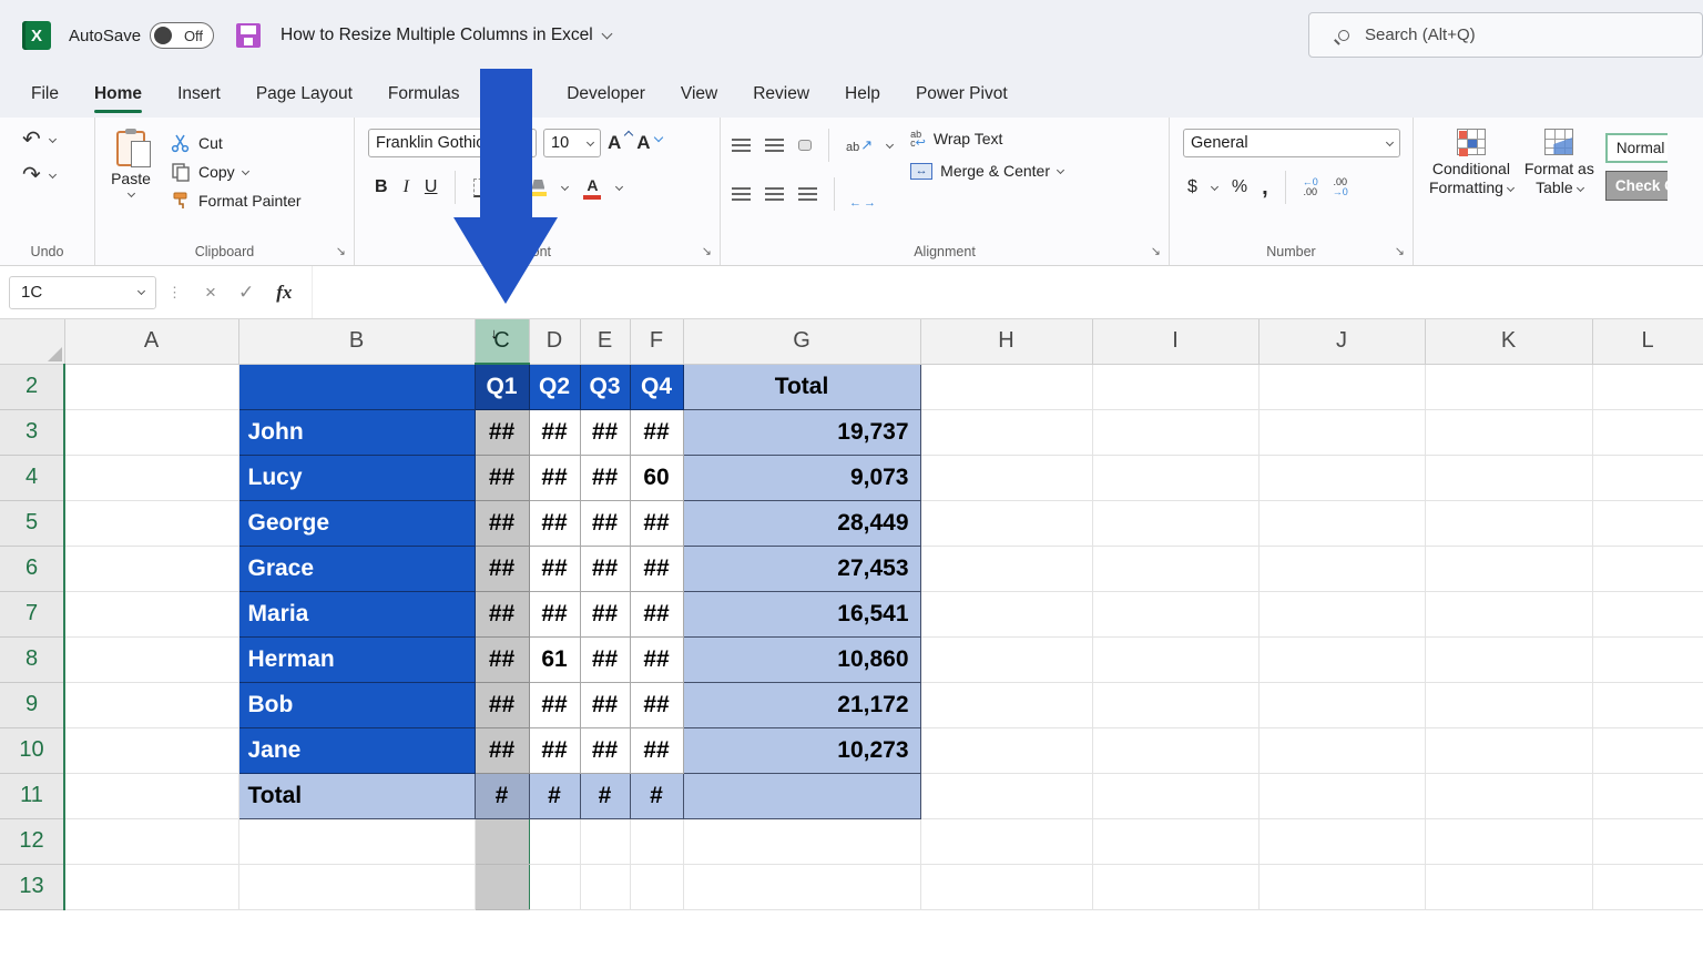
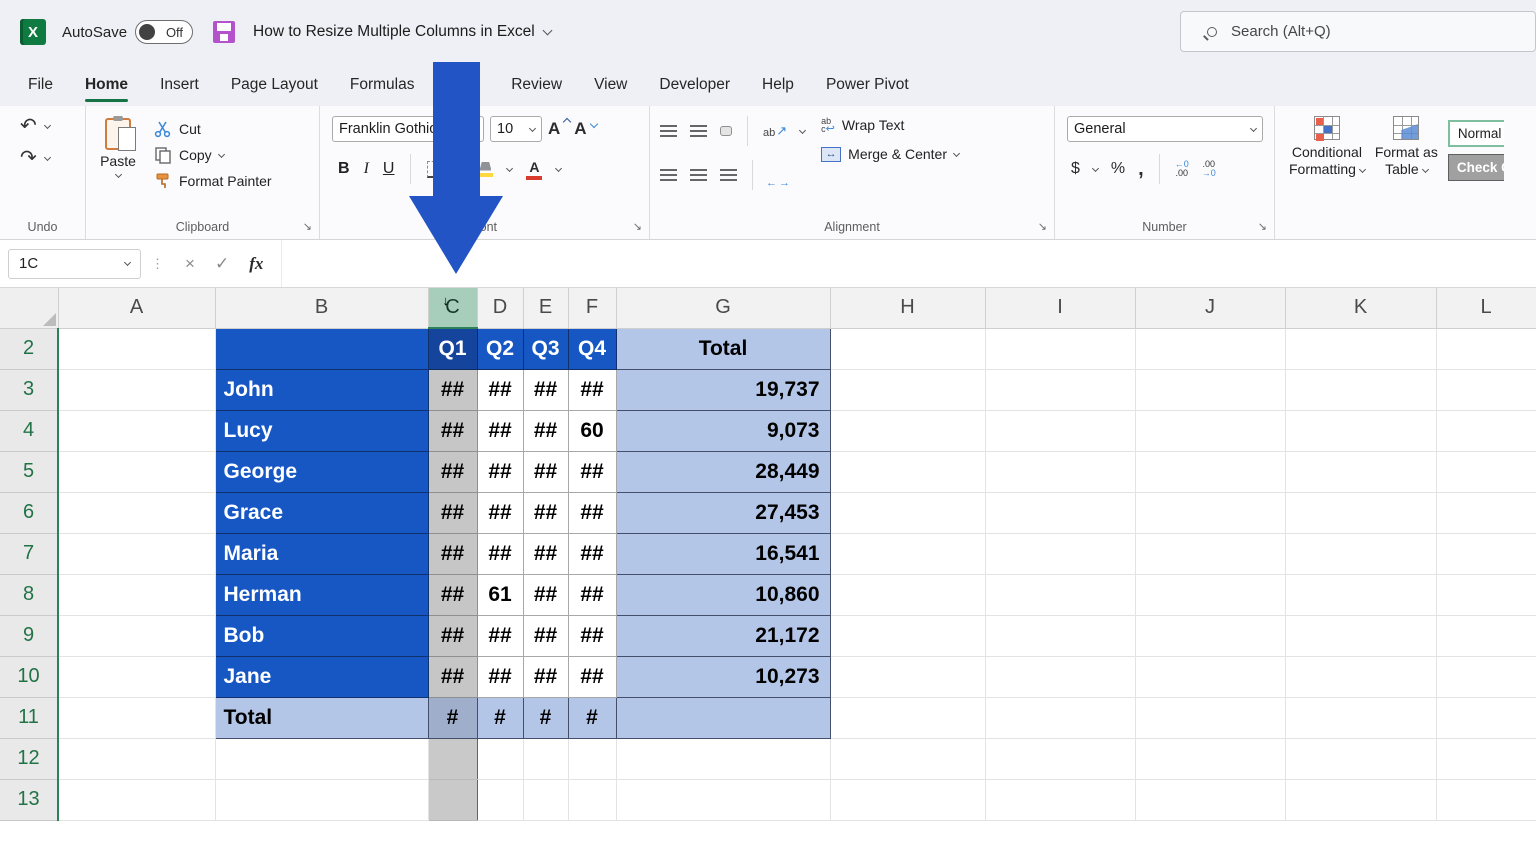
  X
  AutoSave
  Off
  How to Resize Multiple Columns in Excel
  Search (Alt+Q)
  File
  Home
  Insert
  Page Layout
  Formulas
- Developer
+ Review
  View
- Review
+ Developer
  Help
  Power Pivot
  ↶
  ↷
  Undo
  Paste
  Cut
  Copy
  Format Painter
  Clipboard
  ↘
  Franklin Gothic
  10
  A
  A
  B
  I
  U
  A
  ↘
  ab
  ↗
  ←
  →
  ab
  c↩
  Wrap Text
  ↔
  Merge & Center
  Alignment
  ↘
  General
  $
  %
  ,
  ←0
  .00
  .00
  →0
  Number
  ↘
  Conditional
  Formatting
  Format as
  Table
  Normal
  1C
  ⋮
  ×
  ✓
  fx
  	A	B	↓C	D	E	F	G	H	I	J	K	L
  2			Q1	Q2	Q3	Q4	Total
  3		John	##	##	##	##	19,737
  4		Lucy	##	##	##	60	9,073
  5		George	##	##	##	##	28,449
  6		Grace	##	##	##	##	27,453
  7		Maria	##	##	##	##	16,541
  8		Herman	##	61	##	##	10,860
  9		Bob	##	##	##	##	21,172
  10		Jane	##	##	##	##	10,273
  11		Total	#	#	#	#
  12
  13
